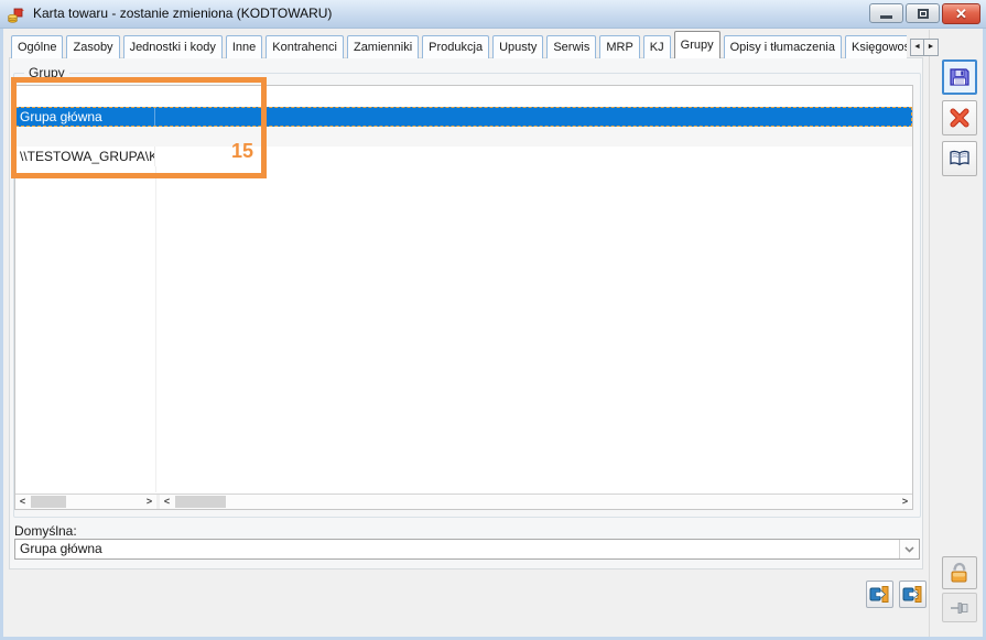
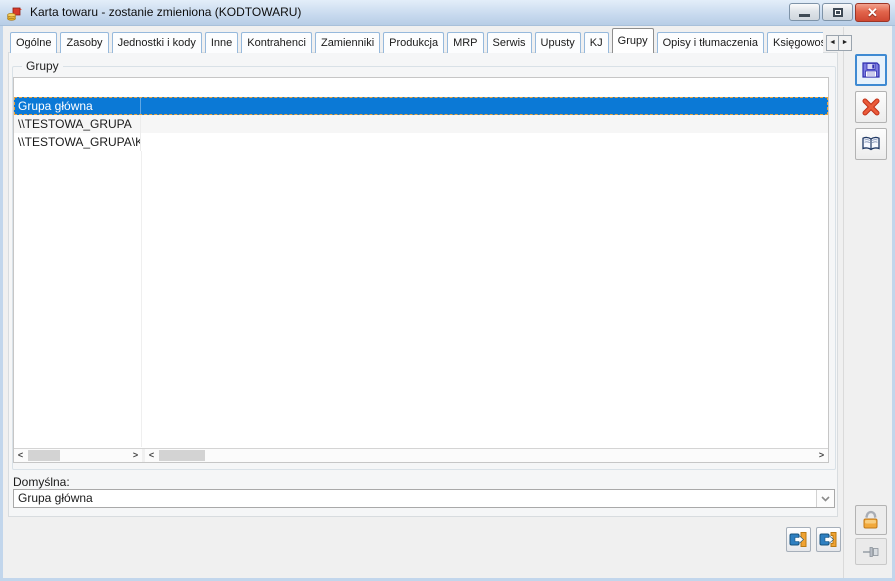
  Karta towaru - zostanie zmieniona (KODTOWARU)
  ✕
  Ogólne
  Zasoby
  Jednostki i kody
  Inne
  Kontrahenci
  Zamienniki
  Produkcja
- Upusty
+ MRP
  Serwis
- MRP
+ Upusty
  KJ
  Grupy
  Opisy i tłumaczenia
  Księgowo
  Grupy
  Grupa główna
+ \\TESTOWA_GRUPA
  \\TESTOWA_GRUPA\K
  <
  >
  <
  >
- 15
  Domyślna:
  Grupa główna
